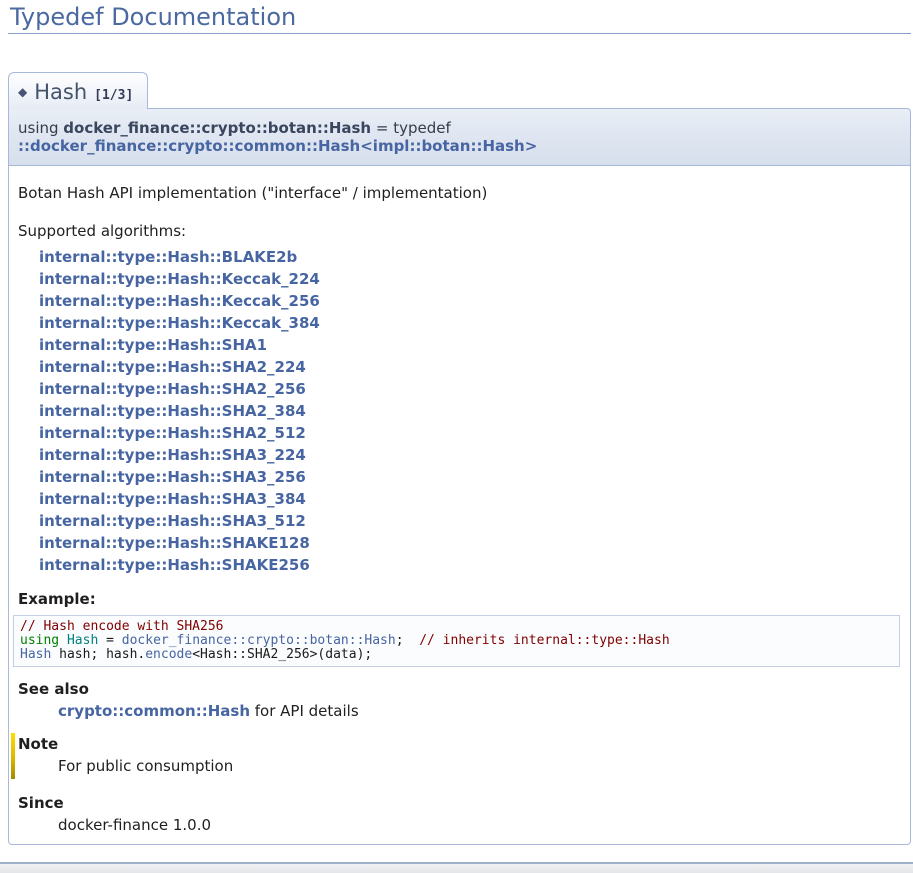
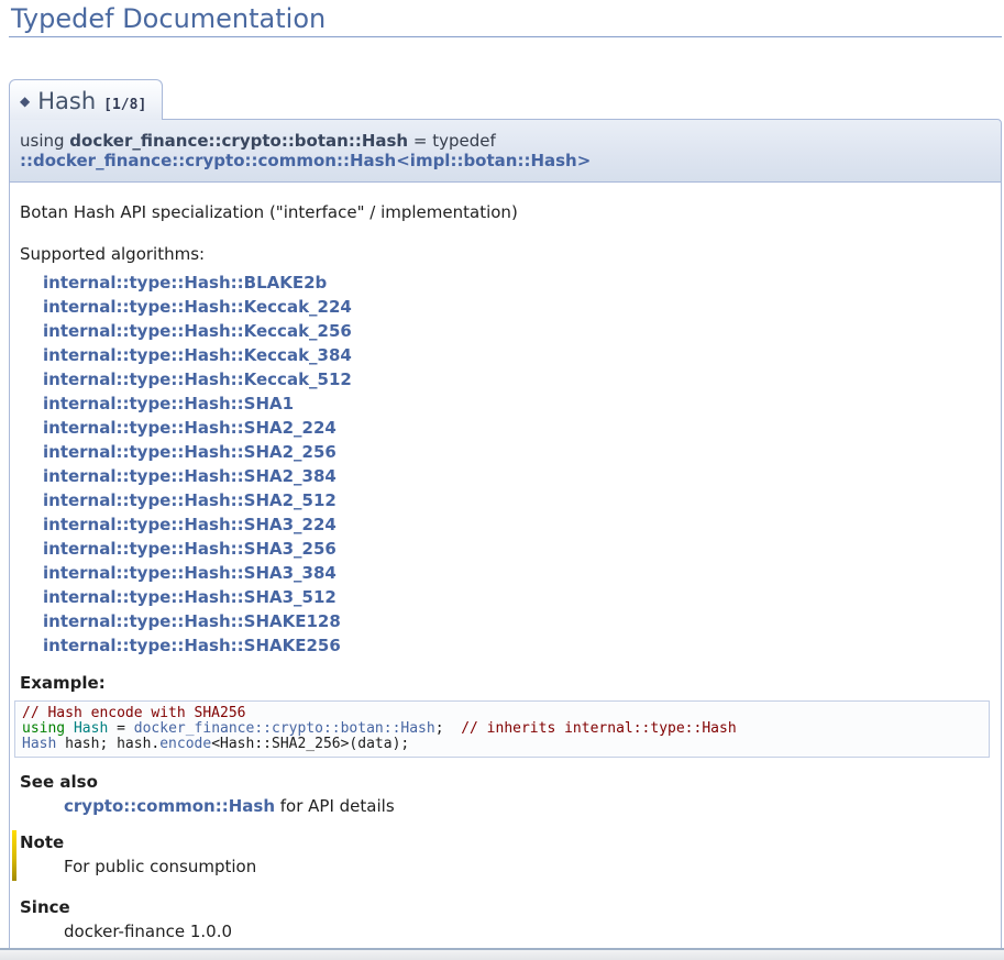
  Typedef Documentation
- ◆ Hash [1/3]
+ ◆ Hash [1/8]
  using docker_finance::crypto::botan::Hash = typedef ::docker_finance::crypto::common::Hash<impl::botan::Hash>
- Botan Hash API implementation ("interface" / implementation)
+ Botan Hash API specialization ("interface" / implementation)
  Supported algorithms:
  internal::type::Hash::BLAKE2b
  internal::type::Hash::Keccak_224
  internal::type::Hash::Keccak_256
  internal::type::Hash::Keccak_384
+ internal::type::Hash::Keccak_512
  internal::type::Hash::SHA1
  internal::type::Hash::SHA2_224
  internal::type::Hash::SHA2_256
  internal::type::Hash::SHA2_384
  internal::type::Hash::SHA2_512
  internal::type::Hash::SHA3_224
  internal::type::Hash::SHA3_256
  internal::type::Hash::SHA3_384
  internal::type::Hash::SHA3_512
  internal::type::Hash::SHAKE128
  internal::type::Hash::SHAKE256
  Example:
  // Hash encode with SHA256
  using Hash = docker_finance::crypto::botan::Hash; // inherits internal::type::Hash
  Hash hash; hash.encode<Hash::SHA2_256>(data);
  See also
  crypto::common::Hash for API details
  Note
  For public consumption
  Since
  docker-finance 1.0.0
